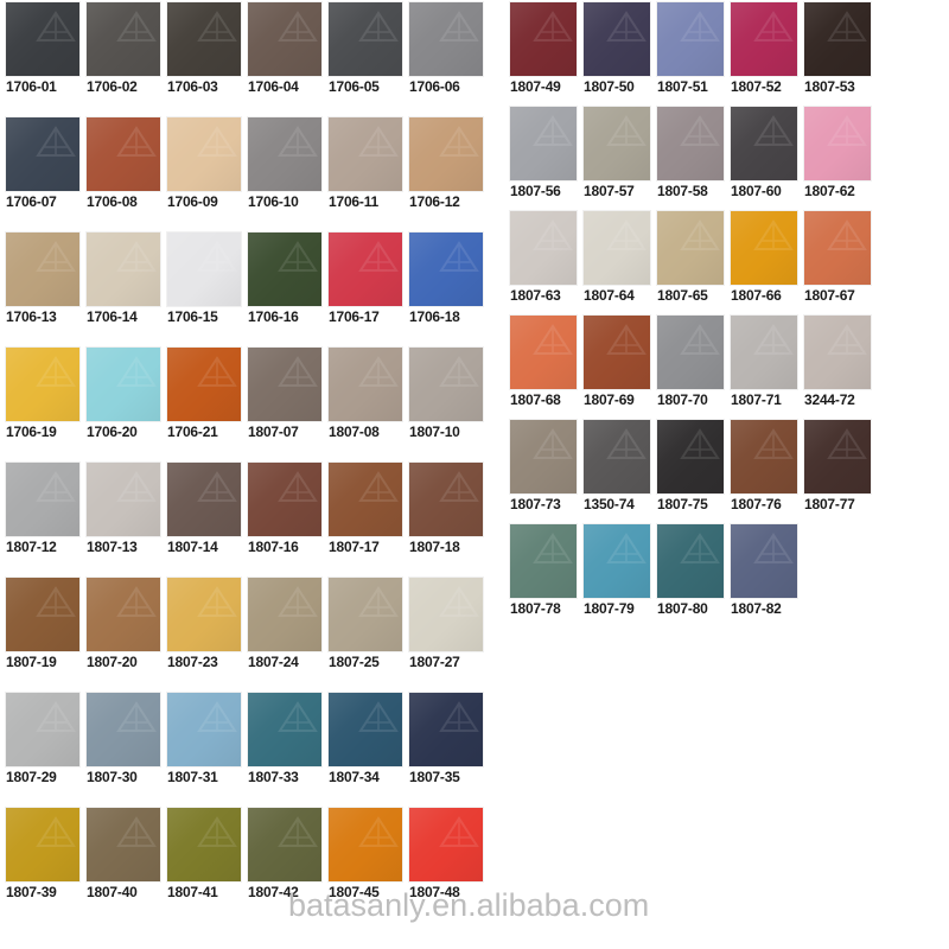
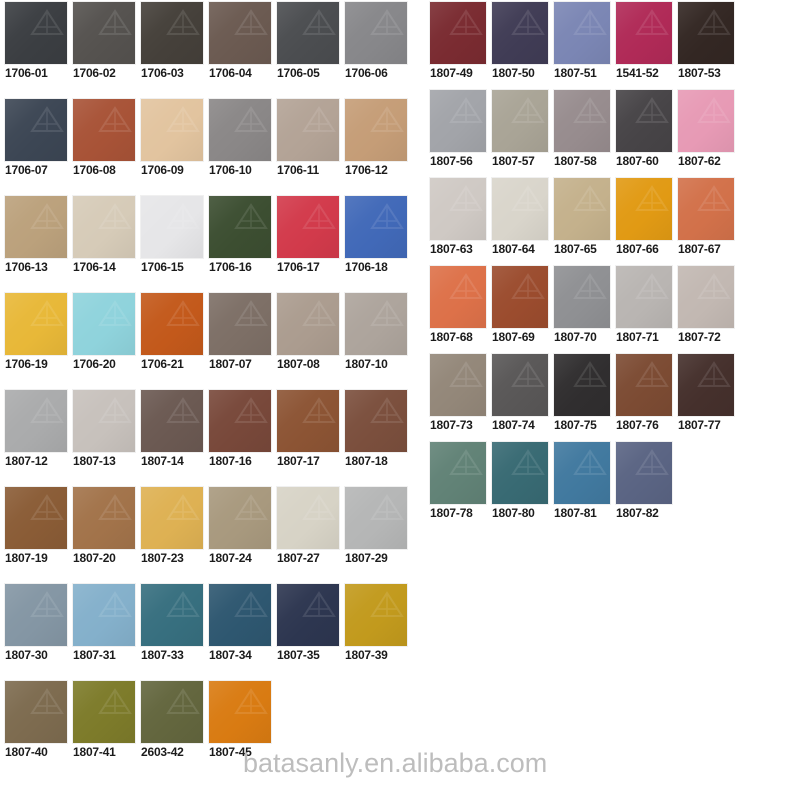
  1706-01
  1706-02
  1706-03
  1706-04
  1706-05
  1706-06
  1706-07
  1706-08
  1706-09
  1706-10
  1706-11
  1706-12
  1706-13
  1706-14
  1706-15
  1706-16
  1706-17
  1706-18
  1706-19
  1706-20
  1706-21
  1807-07
  1807-08
  1807-10
  1807-12
  1807-13
  1807-14
  1807-16
  1807-17
  1807-18
  1807-19
  1807-20
  1807-23
  1807-24
- 1807-25
  1807-27
  1807-29
  1807-30
  1807-31
  1807-33
  1807-34
  1807-35
  1807-39
  1807-40
  1807-41
- 1807-42
+ 2603-42
  1807-45
- 1807-48
  1807-49
  1807-50
  1807-51
- 1807-52
+ 1541-52
  1807-53
  1807-56
  1807-57
  1807-58
  1807-60
  1807-62
  1807-63
  1807-64
  1807-65
  1807-66
  1807-67
  1807-68
  1807-69
  1807-70
  1807-71
- 3244-72
+ 1807-72
  1807-73
- 1350-74
+ 1807-74
  1807-75
  1807-76
  1807-77
  1807-78
- 1807-79
  1807-80
+ 1807-81
  1807-82
  batasanly.en.alibaba.com
